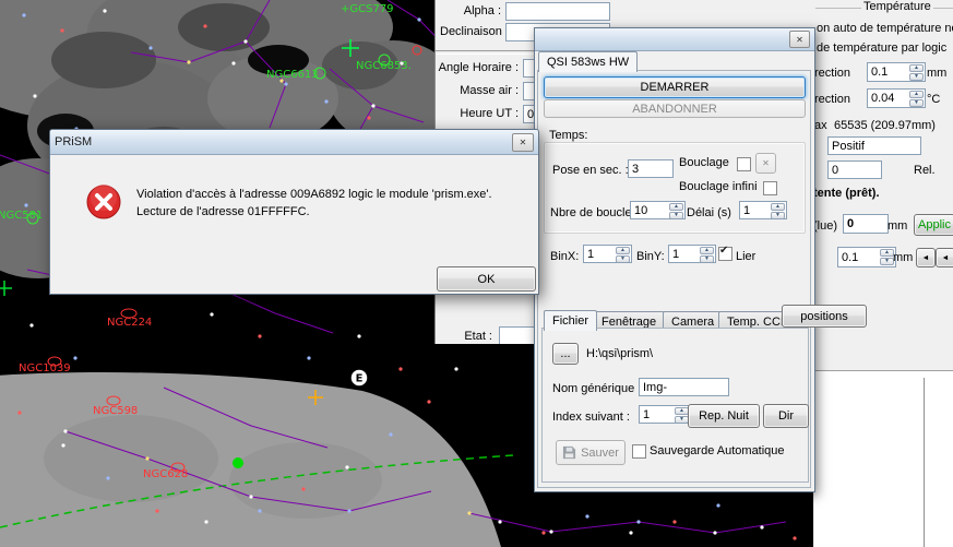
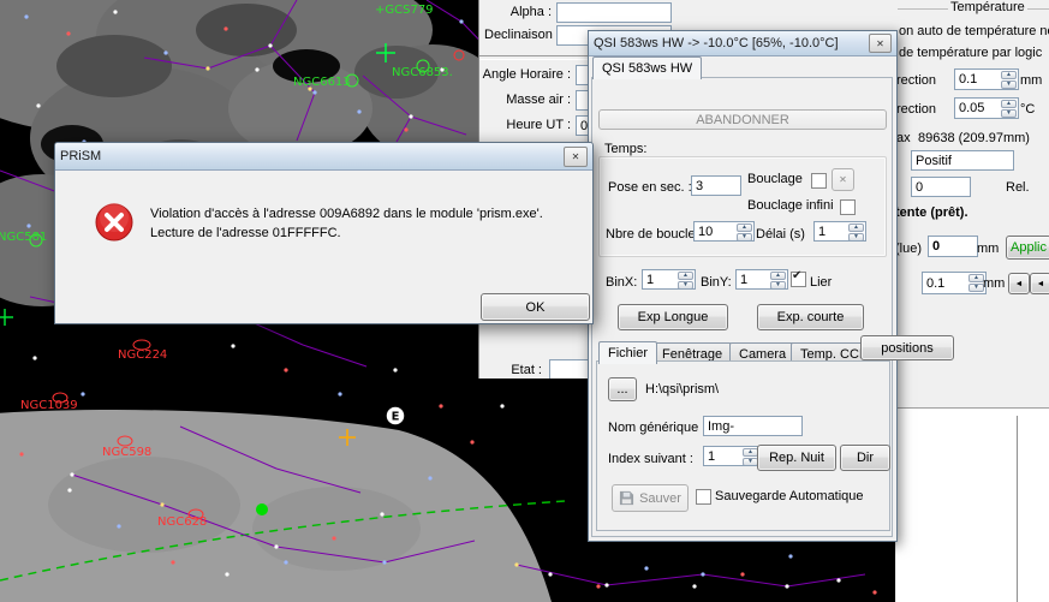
  E
  +GCS779
  NGC6613
  NGC6853.
  NGC581
  NGC224
  NGC1039
  NGC598
  NGC628
  Alpha :
  Declinaison
  Angle Horaire :
  Masse air :
  Heure UT :
  Etat :
  Température
  on auto de température n
  de température par logic
  rection
  0.1
  mm
  rection
- 0.04
+ 0.05
  °C
  ax
- 65535 (209.97mm)
+ 89638 (209.97mm)
  Positif
  0
  Rel.
  ente (prêt).
  lue)
  0
  mm
  Applic
  0.1
  mm
+ QSI 583ws HW -> -10.0°C [65%, -10.0°C]
  ✕
  QSI 583ws HW
- DEMARRER
  ABANDONNER
  Temps:
  Pose en sec.
  3
  Bouclage
  ✕
  Bouclage infini
  Nbre de boucle
  10
  Délai (s)
  1
  BinX:
  1
  BinY:
  1
  ✔
  Lier
+ Exp Longue
+ Exp. courte
  Fichier
  Fenêtrage
  Camera
  Temp. CC
  ...
  H:\qsi\prism\
  Nom générique
  Img-
  Index suivant :
  1
  Rep. Nuit
  Dir
  Sauver
  Sauvegarde Automatique
  positions
  PRiSM
  ✕
- Violation d'accès à l'adresse 009A6892 logic le module 'prism.exe'.
+ Violation d'accès à l'adresse 009A6892 dans le module 'prism.exe'.
  Lecture de l'adresse 01FFFFFC.
  OK
